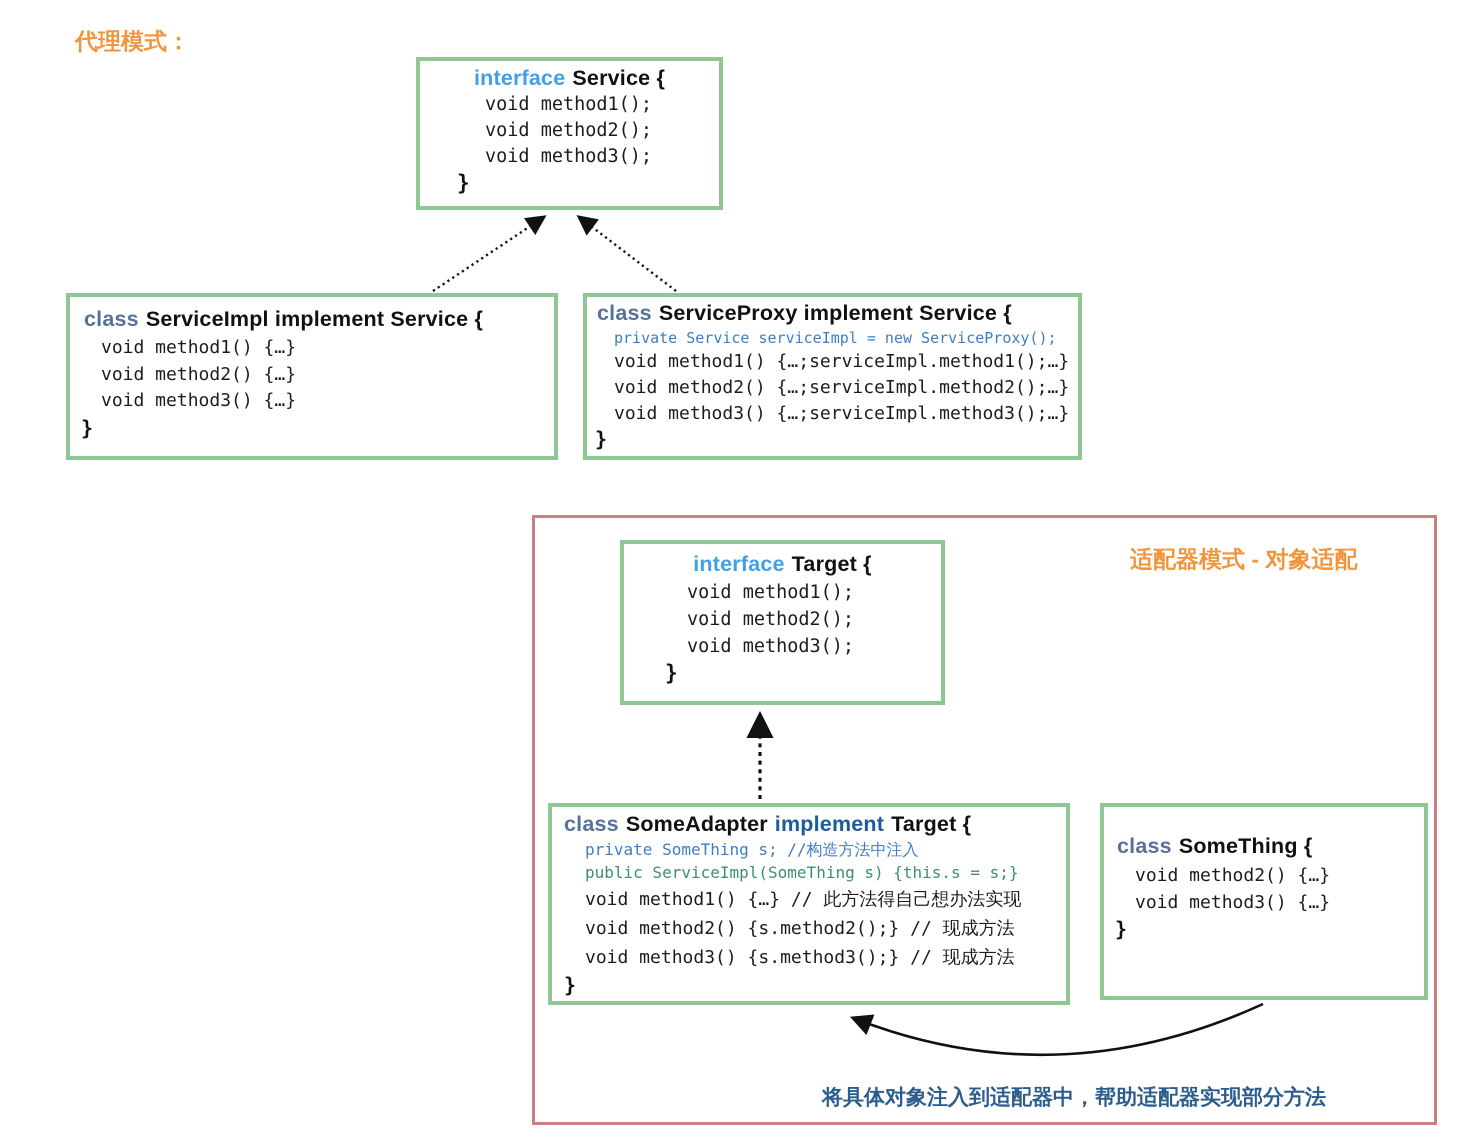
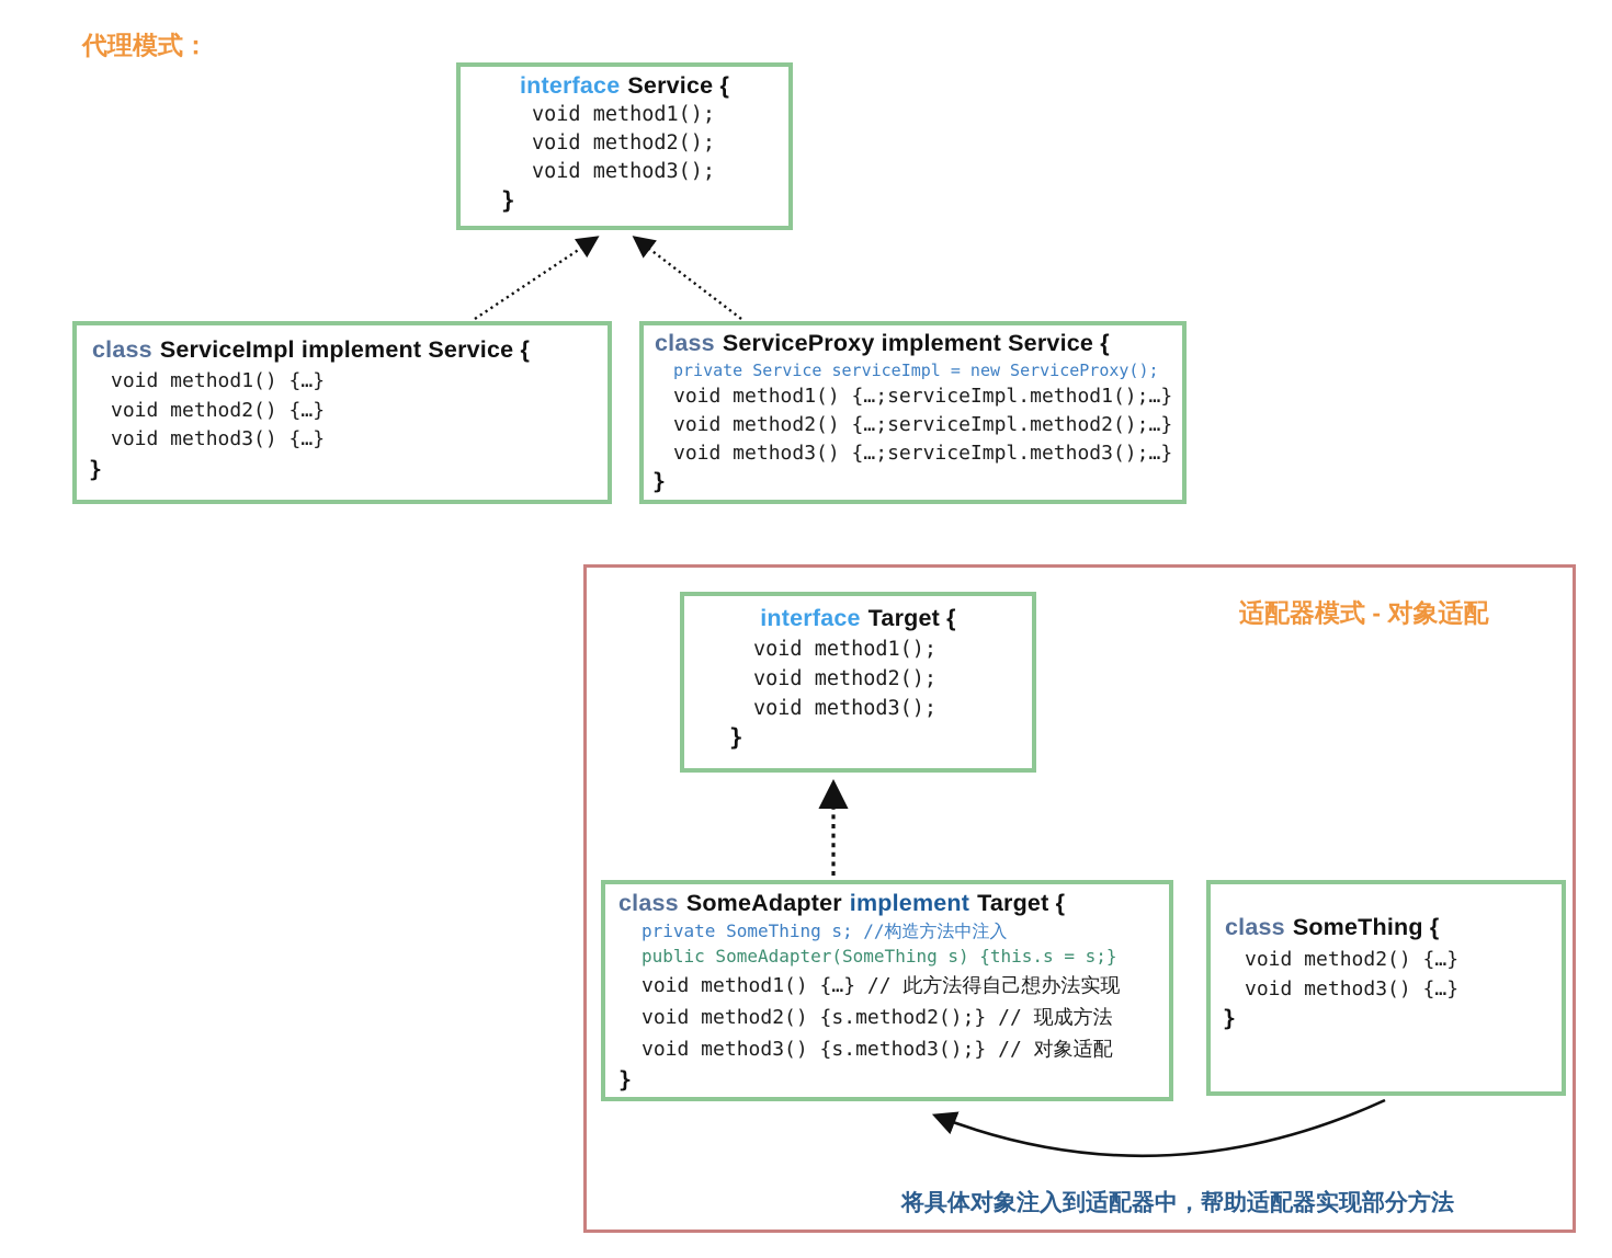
  代理模式：
  interface Service {
  void method1();
  void method2();
  void method3();
  }
  class ServiceImpl implement Service {
  void method1() {…}
  void method2() {…}
  void method3() {…}
  }
  class ServiceProxy implement Service {
  private Service serviceImpl = new ServiceProxy();
  void method1() {…;serviceImpl.method1();…}
  void method2() {…;serviceImpl.method2();…}
  void method3() {…;serviceImpl.method3();…}
  }
  适配器模式 - 对象适配
  interface Target {
  void method1();
  void method2();
  void method3();
  }
  class SomeAdapter implement Target {
  private SomeThing s; //构造方法中注入
- public ServiceImpl(SomeThing s) {this.s = s;}
+ public SomeAdapter(SomeThing s) {this.s = s;}
  void method1() {…} // 此方法得自己想办法实现
  void method2() {s.method2();} // 现成方法
- void method3() {s.method3();} // 现成方法
+ void method3() {s.method3();} // 对象适配
  }
  class SomeThing {
  void method2() {…}
  void method3() {…}
  }
  将具体对象注入到适配器中，帮助适配器实现部分方法
